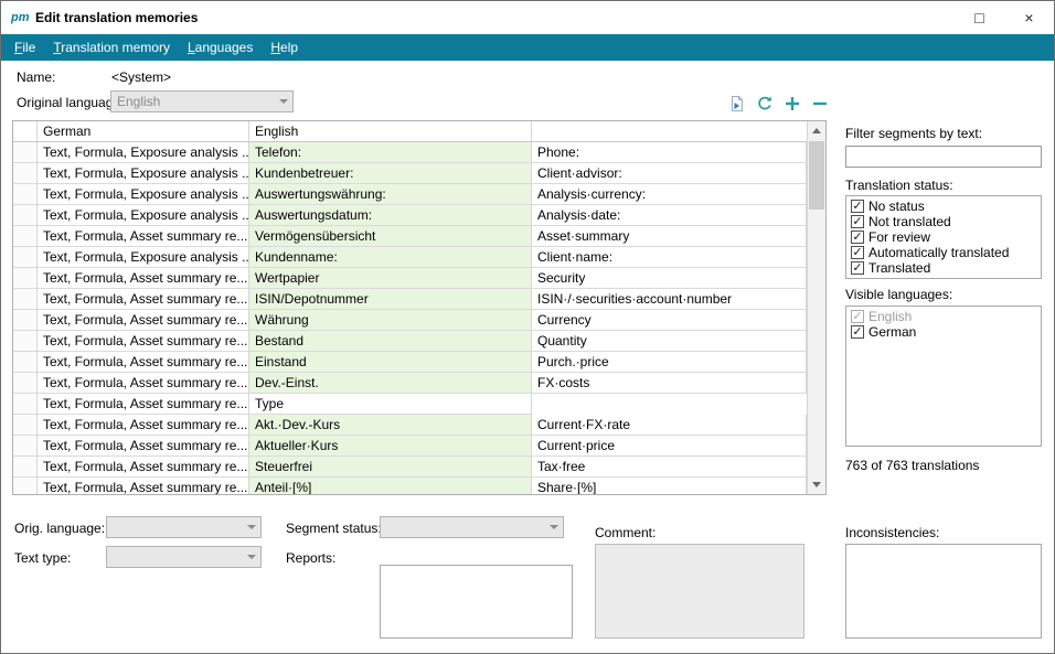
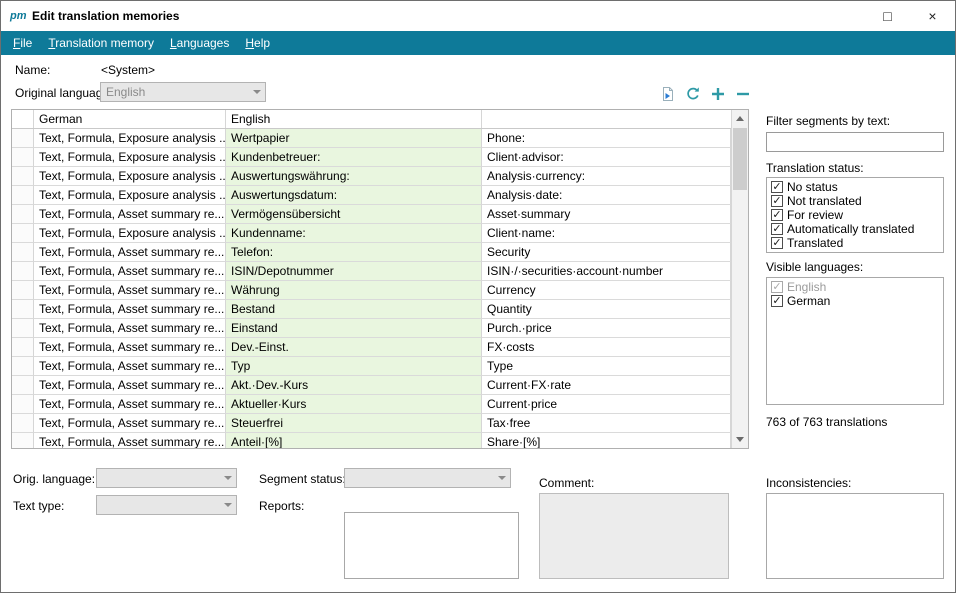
  pm
  Edit translation memories
  □
  ×
  File
  Translation memory
  Languages
  Help
  Name:
  <System>
  Original langua
  English
  German
  English
  Text, Formula, Exposure analysis ..
- Telefon:
+ Wertpapier
  Phone:
  Text, Formula, Exposure analysis ..
  Kundenbetreuer:
  Client·advisor:
  Text, Formula, Exposure analysis ..
  Auswertungswährung:
  Analysis·currency:
  Text, Formula, Exposure analysis ..
  Auswertungsdatum:
  Analysis·date:
  Text, Formula, Asset summary re...
  Vermögensübersicht
  Asset·summary
  Text, Formula, Exposure analysis ..
  Kundenname:
  Client·name:
  Text, Formula, Asset summary re...
- Wertpapier
+ Telefon:
  Security
  Text, Formula, Asset summary re...
  ISIN/Depotnummer
  ISIN·/·securities·account·number
  Text, Formula, Asset summary re...
  Währung
  Currency
  Text, Formula, Asset summary re...
  Bestand
  Quantity
  Text, Formula, Asset summary re...
  Einstand
  Purch.·price
  Text, Formula, Asset summary re...
  Dev.-Einst.
  FX·costs
  Text, Formula, Asset summary re...
+ Typ
  Type
  Text, Formula, Asset summary re...
  Akt.·Dev.-Kurs
  Current·FX·rate
  Text, Formula, Asset summary re...
  Aktueller·Kurs
  Current·price
  Text, Formula, Asset summary re...
  Steuerfrei
  Tax·free
  Text, Formula, Asset summary re...
  Anteil·[%]
  Share·[%]
  Filter segments by text:
  Translation status:
  ✓
  No status
  ✓
  Not translated
  ✓
  For review
  ✓
  Automatically translated
  ✓
  Translated
  Visible languages:
  ✓
  English
  ✓
  German
  763 of 763 translations
  Orig. language:
  Text type:
  Segment status
  Reports:
  Comment:
  Inconsistencies:
